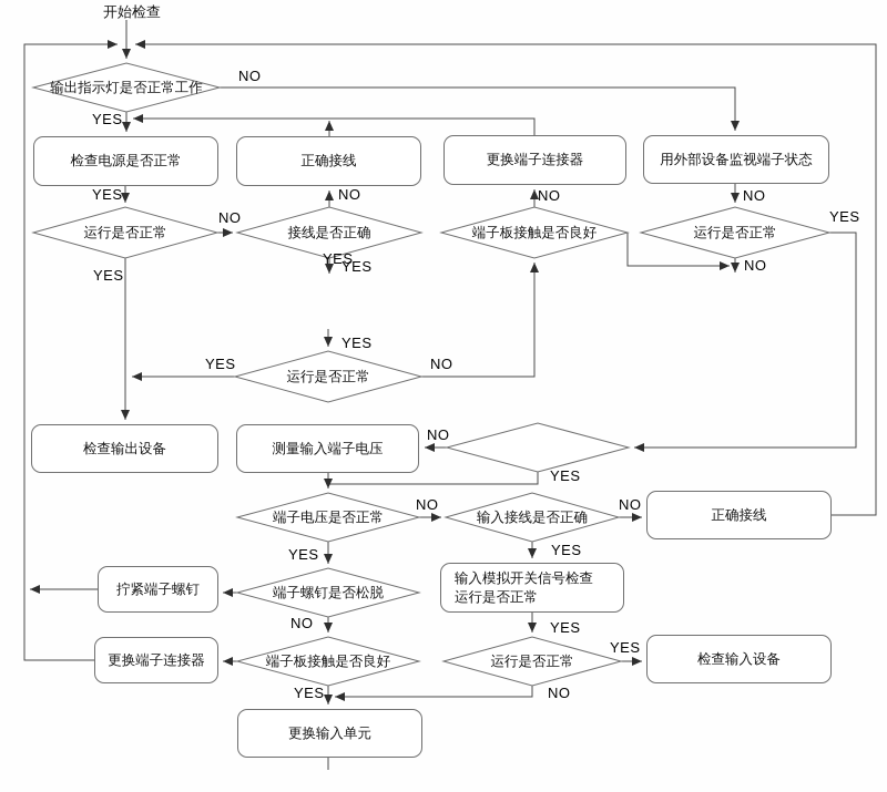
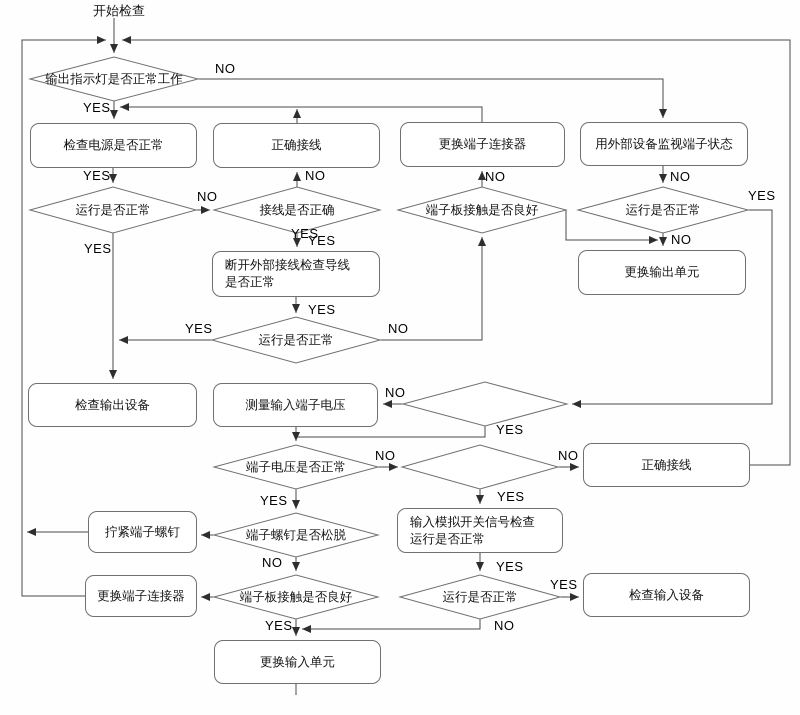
  开始检查
  检查电源是否正常
  正确接线
  更换端子连接器
  用外部设备监视端子状态
+ 更换输出单元
+ 断开外部接线检查导线
+ 是否正常
  检查输出设备
  测量输入端子电压
  正确接线
  输入模拟开关信号检查
  运行是否正常
  拧紧端子螺钉
  更换端子连接器
  检查输入设备
  更换输入单元
  输出指示灯是否正常工作
  运行是否正常
  接线是否正确
  端子板接触是否良好
  运行是否正常
  运行是否正常
  端子电压是否正常
- 输入接线是否正确
  端子螺钉是否松脱
  端子板接触是否良好
  运行是否正常
  NO
  YES
  YES
  NO
  NO
  YES
  NO
  NO
  YES
  NO
  YES
  YES
  YES
  NO
  YES
  NO
  YES
  NO
  NO
  YES
  YES
  YES
  YES
  NO
  NO
  YES
